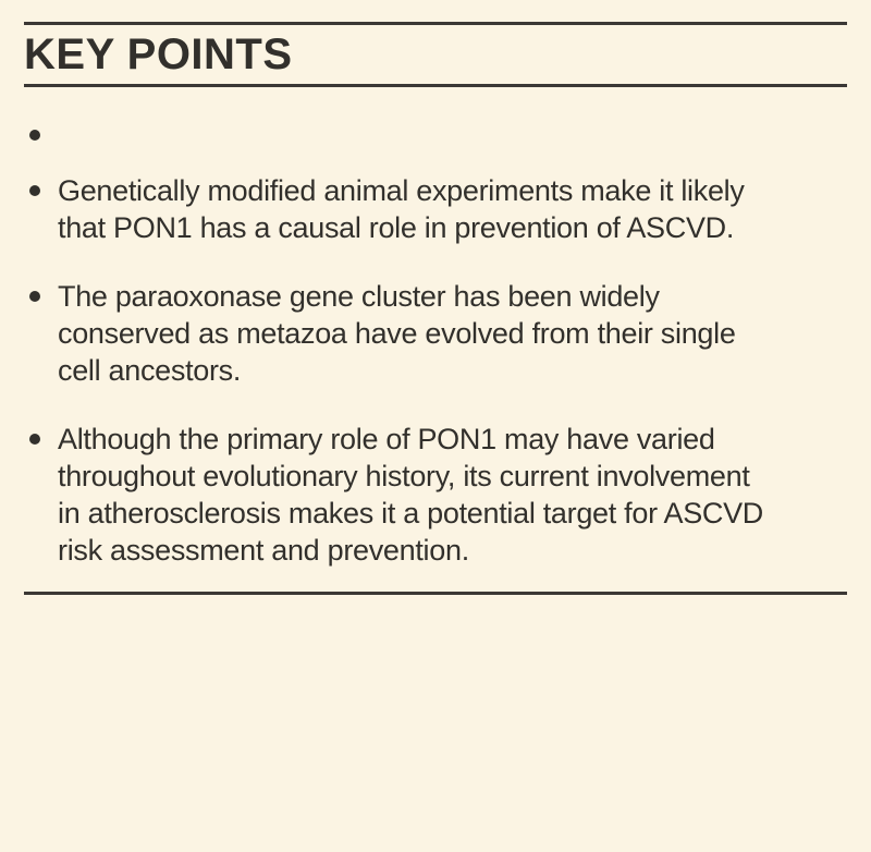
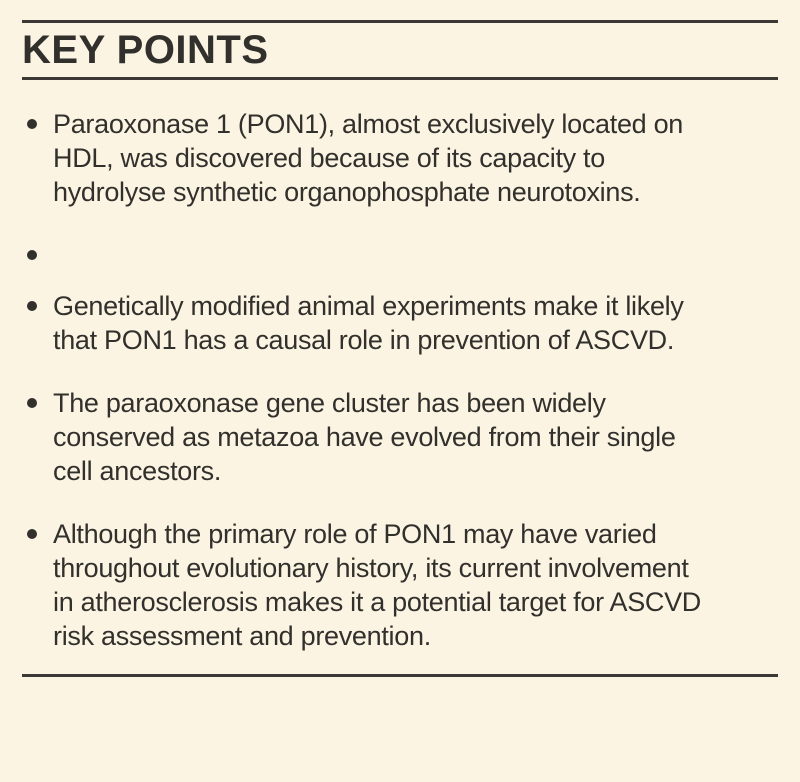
  KEY POINTS
+ Paraoxonase 1 (PON1), almost exclusively located on
+ HDL, was discovered because of its capacity to
+ hydrolyse synthetic organophosphate neurotoxins.
  Genetically modified animal experiments make it likely
  that PON1 has a causal role in prevention of ASCVD.
  The paraoxonase gene cluster has been widely
  conserved as metazoa have evolved from their single
  cell ancestors.
  Although the primary role of PON1 may have varied
  throughout evolutionary history, its current involvement
  in atherosclerosis makes it a potential target for ASCVD
  risk assessment and prevention.
